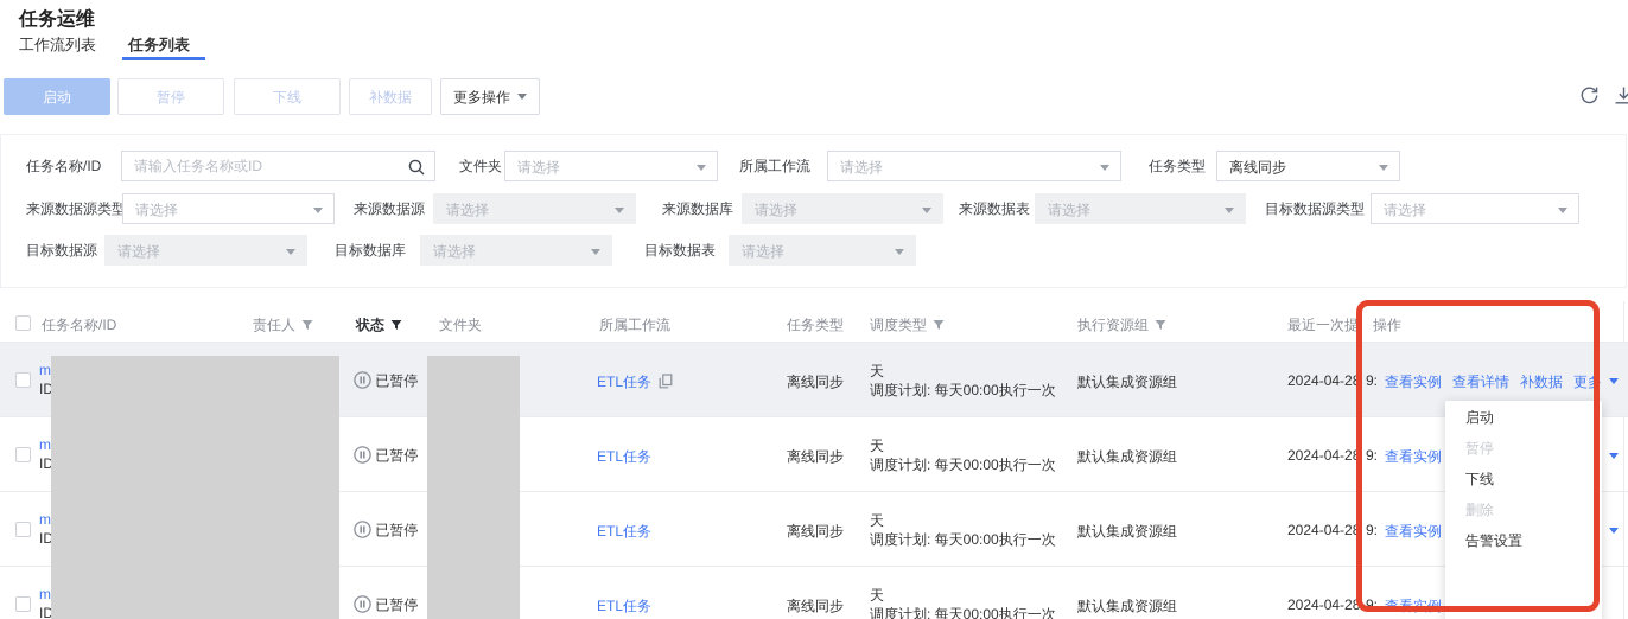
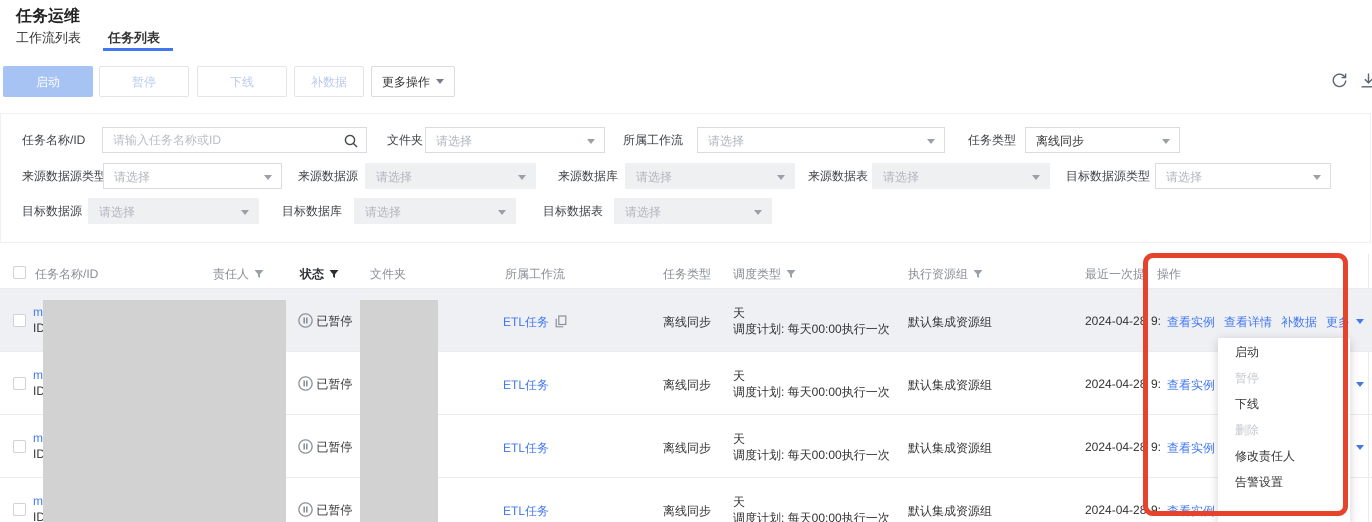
  任务运维
  工作流列表
  任务列表
  启动
  暂停
  下线
  补数据
  更多操作
  任务名称/ID
  请输入任务名称或ID
  文件夹
  请选择
  所属工作流
  请选择
  任务类型
  离线同步
  来源数据源类型
  请选择
  来源数据源
  请选择
  来源数据库
  请选择
  来源数据表
  请选择
  目标数据源类型
  请选择
  目标数据源
  请选择
  目标数据库
  请选择
  目标数据表
  请选择
  任务名称/ID
  责任人
  状态
  文件夹
  所属工作流
  任务类型
  调度类型
  执行资源组
  最近一次提
  操作
  m
  ID
  已暂停
  ETL任务
  离线同步
  天
  调度计划: 每天00:00执行一次
  默认集成资源组
  2024-04-28
  9:
  查看实例 查看详情 补数据 更多
  m
  ID
  已暂停
  ETL任务
  离线同步
  天
  调度计划: 每天00:00执行一次
  默认集成资源组
  2024-04-28
  9:
  m
  ID
  已暂停
  ETL任务
  离线同步
  天
  调度计划: 每天00:00执行一次
  默认集成资源组
  2024-04-28
  9:
  m
  ID
  已暂停
  ETL任务
  离线同步
  天
  调度计划: 每天00:00执行一次
  默认集成资源组
  2024-04-28
  9:
  启动
  暂停
  下线
  删除
+ 修改责任人
  告警设置
